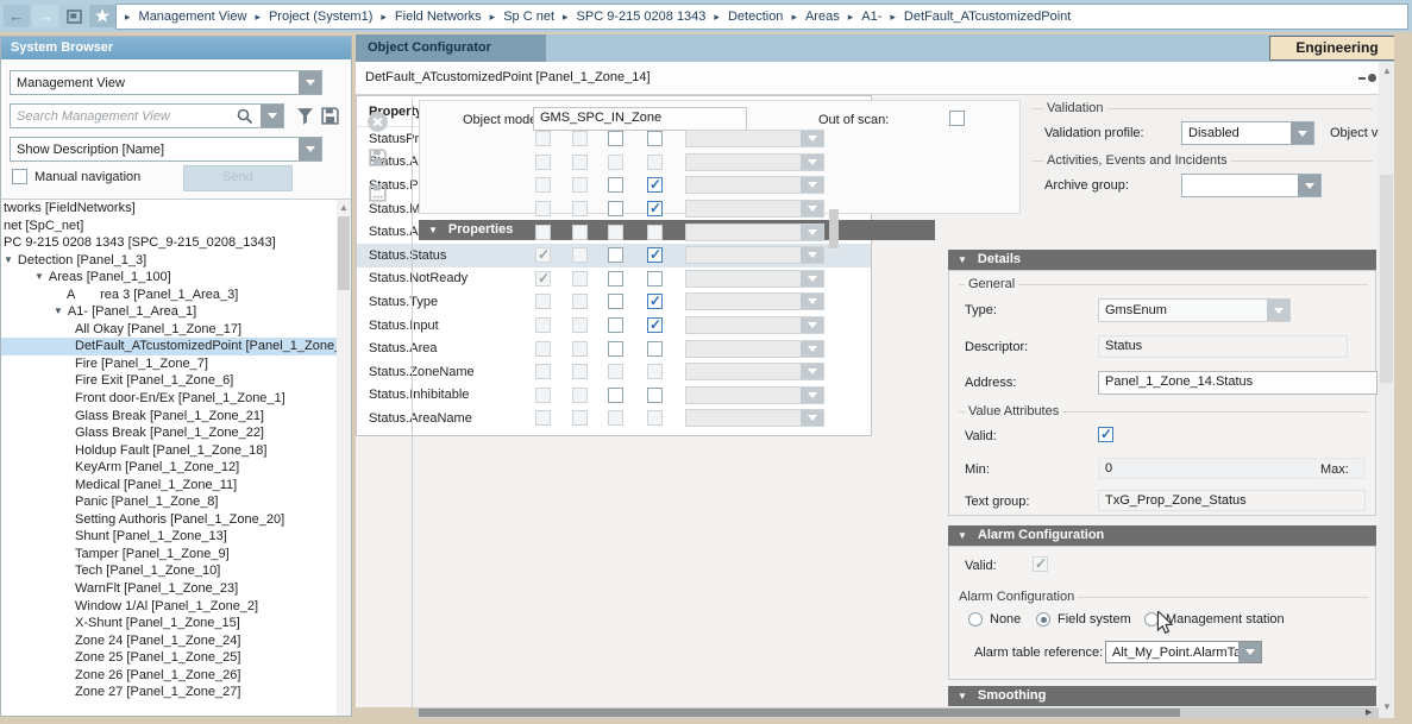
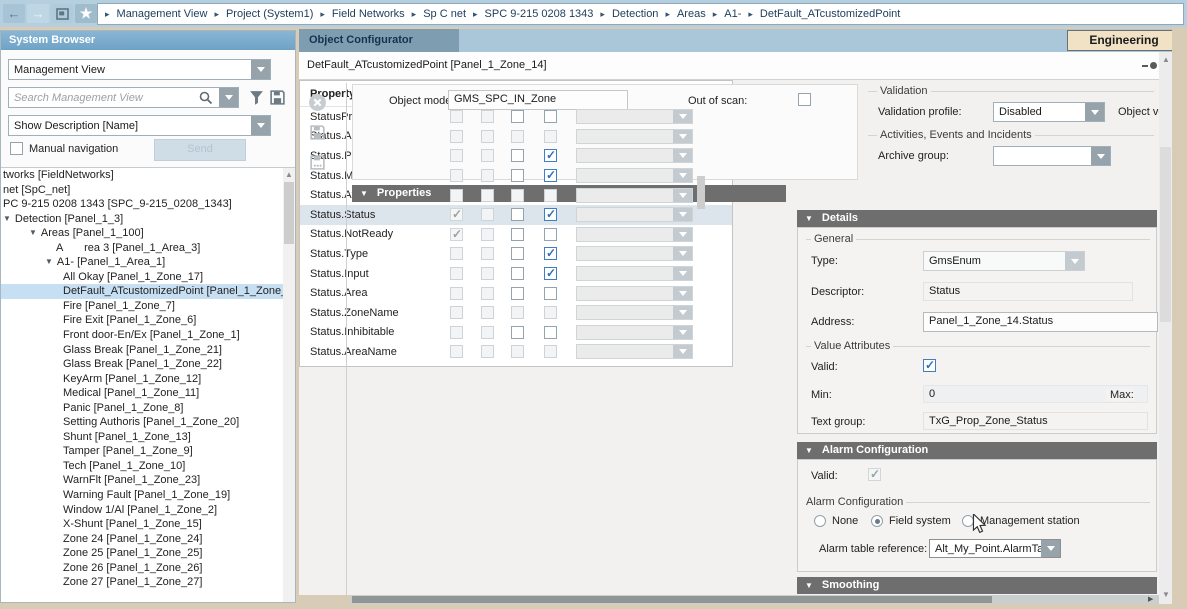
  ←
  →
  ★
  ▸
  Management View
  ▸
  Project (System1)
  ▸
  Field Networks
  ▸
  Sp C net
  ▸
  SPC 9-215 0208 1343
  ▸
  Detection
  ▸
  Areas
  ▸
  A1-
  ▸
  DetFault_ATcustomizedPoint
  System Browser
  Management View
  Search Management View
  Show Description [Name]
  Manual navigation
  Send
  tworks [FieldNetworks]
  net [SpC_net]
  PC 9-215 0208 1343 [SPC_9-215_0208_1343]
  ▼
  Detection [Panel_1_3]
  ▼
  Areas [Panel_1_100]
  A rea 3 [Panel_1_Area_3]
  ▼
  A1- [Panel_1_Area_1]
  All Okay [Panel_1_Zone_17]
  DetFault_ATcustomizedPoint [Panel_1_Zone
  Fire [Panel_1_Zone_7]
  Fire Exit [Panel_1_Zone_6]
  Front door-En/Ex [Panel_1_Zone_1]
  Glass Break [Panel_1_Zone_21]
  Glass Break [Panel_1_Zone_22]
- Holdup Fault [Panel_1_Zone_18]
  KeyArm [Panel_1_Zone_12]
  Medical [Panel_1_Zone_11]
  Panic [Panel_1_Zone_8]
  Setting Authoris [Panel_1_Zone_20]
  Shunt [Panel_1_Zone_13]
  Tamper [Panel_1_Zone_9]
  Tech [Panel_1_Zone_10]
  WarnFlt [Panel_1_Zone_23]
+ Warning Fault [Panel_1_Zone_19]
  Window 1/Al [Panel_1_Zone_2]
  X-Shunt [Panel_1_Zone_15]
  Zone 24 [Panel_1_Zone_24]
  Zone 25 [Panel_1_Zone_25]
  Zone 26 [Panel_1_Zone_26]
  Zone 27 [Panel_1_Zone_27]
  ▲
  Object Configurator
  Engineering
  DetFault_ATcustomizedPoint [Panel_1_Zone_14]
  Object mod
  GMS_SPC_IN_Zone
  Out of scan:
  Validation
  Validation profile:
  Disabled
  Object v
  Activities, Events and Incidents
  Archive group:
  ▼ Properties
  Propert
  Status.M
  Status.Status
  Status.NotReady
  Status.Type
  Status.nput
  Status.Area
  Status.ZoneName
  Status.nhibitable
  Status.AreaName
  ▼ Details
  General
  Type:
  GmsEnum
  Descriptor:
  Status
  Address:
  Panel_1_Zone_14.Status
  Value Attributes
  Valid:
  Min:
  0
  Max:
  Text group:
  TxG_Prop_Zone_Status
  ▼ Alarm Configuration
  Valid:
  Alarm Configuration
  None
  Field system
  Management station
  Alarm table reference:
  Alt_My_Point.AlarmT
  ▼ Smoothing
  ▲
  ▼
